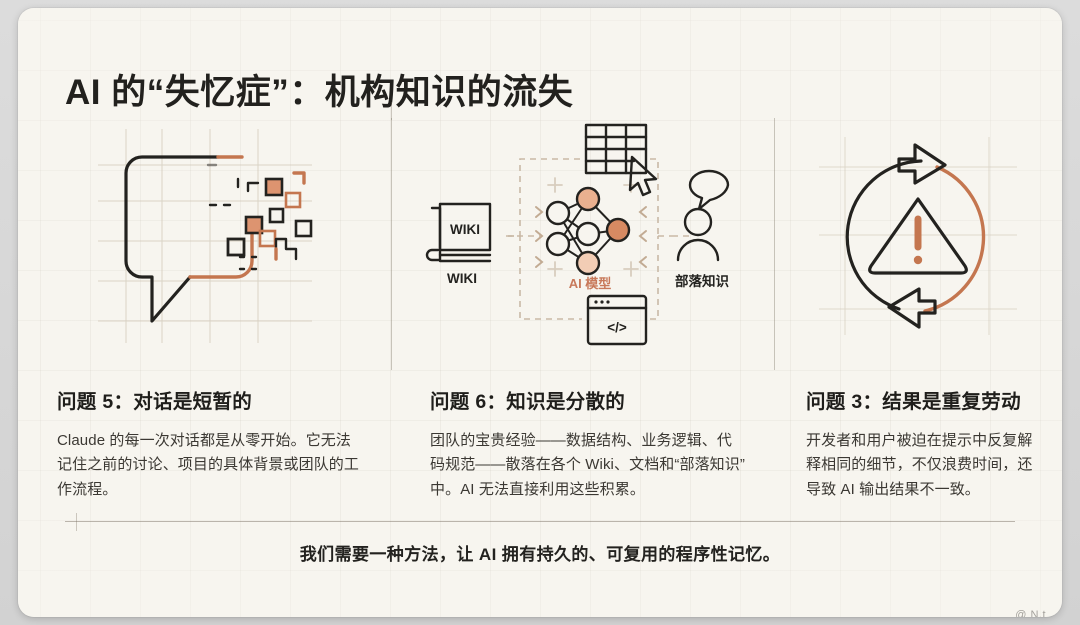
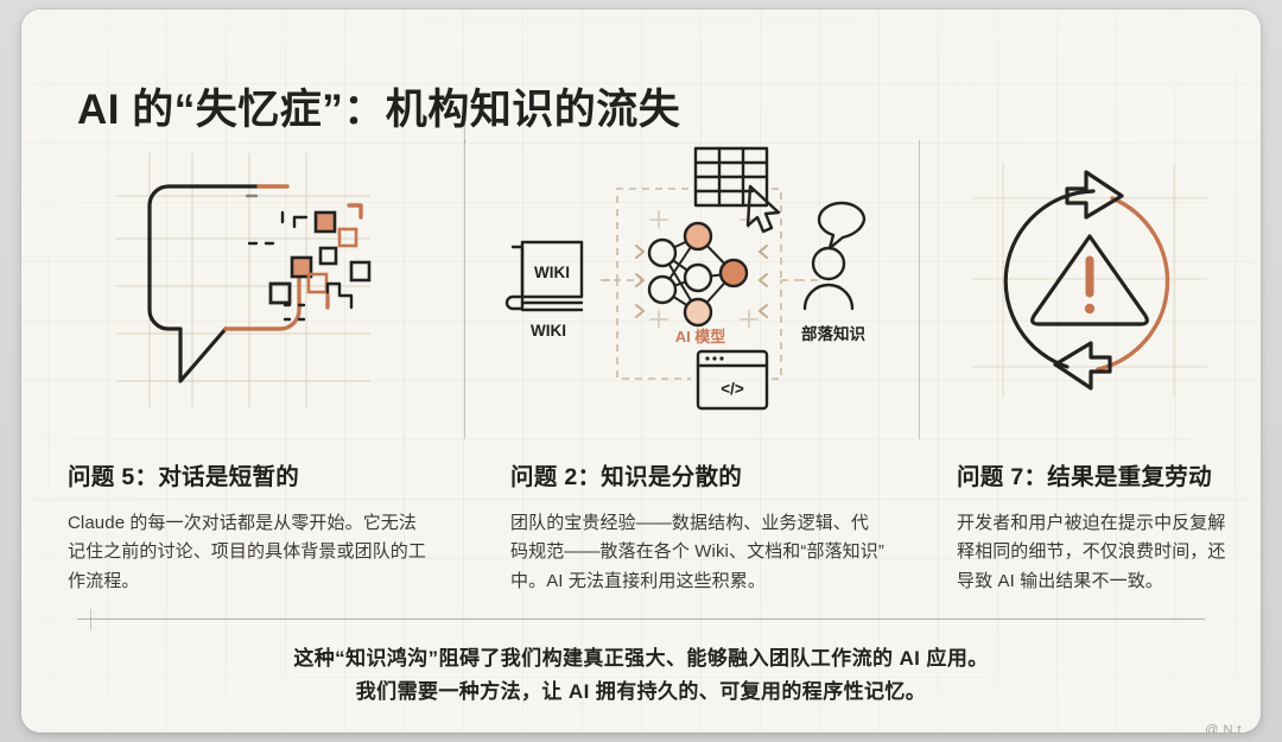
  AI 的“失忆症”：机构知识的流失
  问题 5：对话是短暂的
  Claude 的每一次对话都是从零开始。它无法记住之前的讨论、项目的具体背景或团队的工作流程。
  WIKI
  WIKI
  AI 模型
  </>
  部落知识
- 问题 6：知识是分散的
+ 问题 2：知识是分散的
  团队的宝贵经验——数据结构、业务逻辑、代码规范——散落在各个 Wiki、文档和“部落知识”中。AI 无法直接利用这些积累。
- 问题 3：结果是重复劳动
+ 问题 7：结果是重复劳动
  开发者和用户被迫在提示中反复解释相同的细节，不仅浪费时间，还导致 AI 输出结果不一致。
+ 这种“知识鸿沟”阻碍了我们构建真正强大、能够融入团队工作流的 AI 应用。
  我们需要一种方法，让 AI 拥有持久的、可复用的程序性记忆。
  @ N.t
